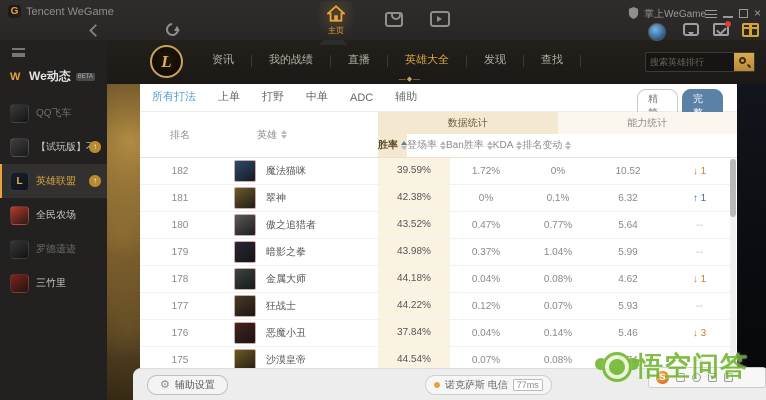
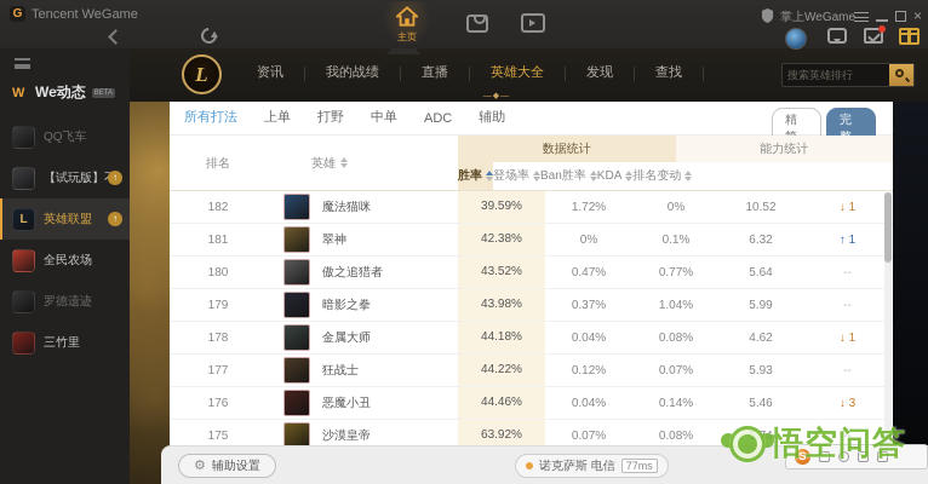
  G
  Tencent WeGame
  主页
  掌上WeGame
  ×
  W
  We动态
  QQ飞车
  【试玩版】
  ↑
  L
  英雄联盟
  ↑
  全民农场
  罗德遗迹
  三竹里
  L
  资讯
  我的战绩
  直播
  英雄大全
  发现
  查找
  搜索英雄排行
  所有打法
  上单
  打野
  中单
  ADC
  辅助
  排名
  英雄
  数据统计
  能力统计
  胜率
  登场率
  Ban胜率
  KDA
  排名变动
  182
  魔法猫咪
  39.59%
  1.72%
  0%
  10.52
  ↓ 1
  181
  翠神
  42.38%
  0%
  0.1%
  6.32
  ↑ 1
  180
  傲之追猎者
  43.52%
  0.47%
  0.77%
  5.64
  --
  179
  暗影之拳
  43.98%
  0.37%
  1.04%
  5.99
  --
  178
  金属大师
  44.18%
  0.04%
  0.08%
  4.62
  ↓ 1
  177
  狂战士
  44.22%
  0.12%
  0.07%
  5.93
  --
  176
  恶魔小丑
- 37.84%
+ 44.46%
  0.04%
  0.14%
  5.46
  ↓ 3
  175
  沙漠皇帝
- 44.54%
+ 63.92%
  0.07%
  0.08%
  5.74
  --
  ⚙
  辅助设置
  诺克萨斯 电信
  77ms
  S
  悟空问答
